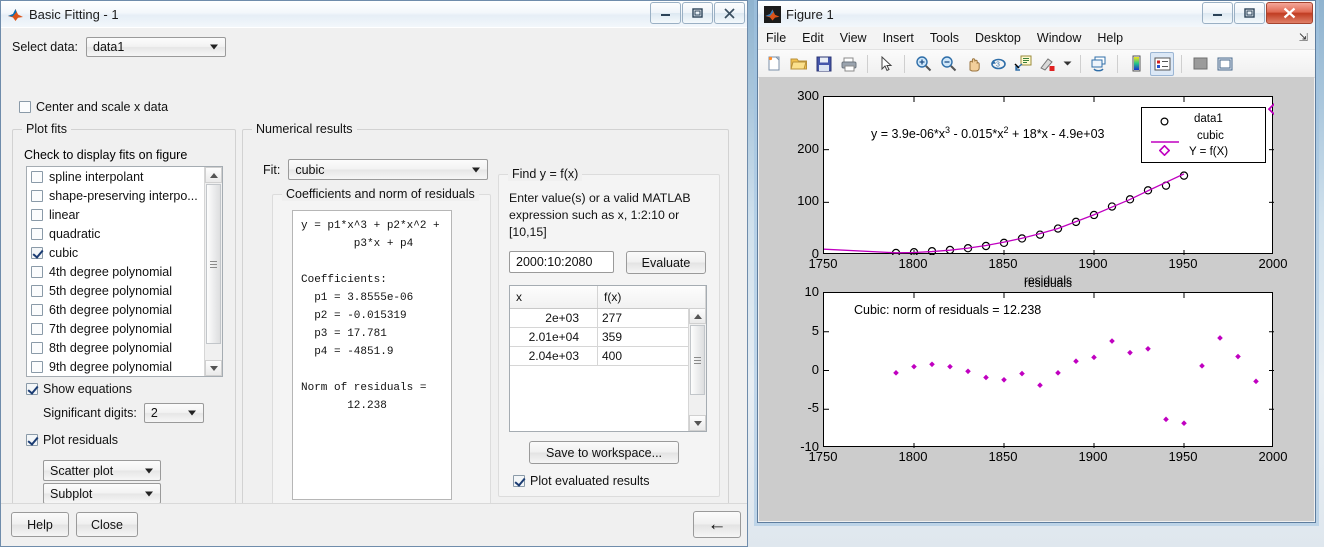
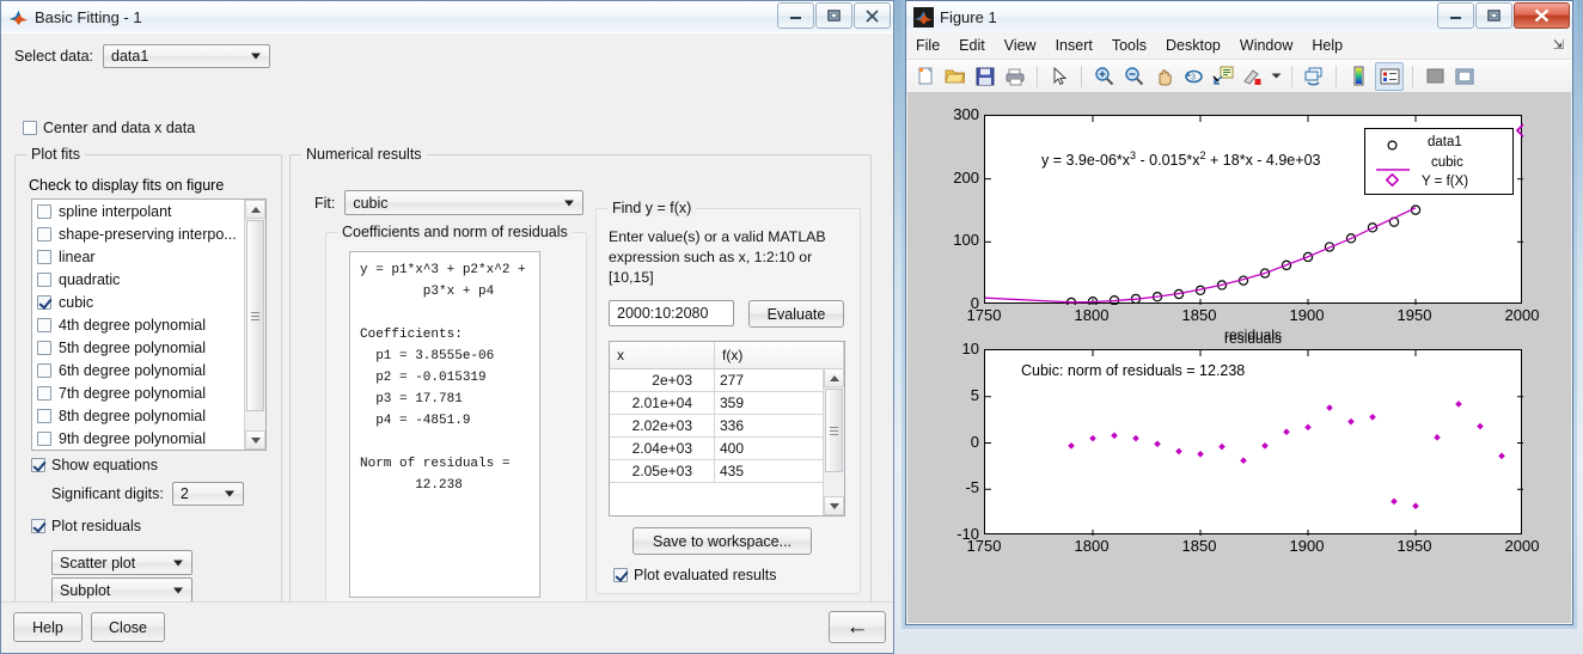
  Basic Fitting - 1
  Select data:
  data1
- Center and scale x data
+ Center and data x data
  Plot fits
  Check to display fits on figure
  spline interpolant
  shape-preserving interpo...
  linear
  quadratic
  cubic
  4th degree polynomial
  5th degree polynomial
  6th degree polynomial
  7th degree polynomial
  8th degree polynomial
  9th degree polynomial
  Show equations
  Significant digits:
  2
  Plot residuals
  Scatter plot
  Subplot
  Numerical results
  Fit:
  cubic
  Coefficients and norm of residuals
  y = p1*x^3 + p2*x^2 +
  p3*x + p4
  Coefficients:
  p1 = 3.8555e-06
  p2 = -0.015319
  p3 = 17.781
  p4 = -4851.9
  Norm of residuals =
  12.238
  Find y = f(x)
  Enter value(s) or a valid MATLAB expression such as x, 1:2:10 or [10,15]
  2000:10:2080
  Evaluate
  x
  f(x)
  2e+03
  277
  2.01e+04
  359
+ 2.02e+03
+ 336
  2.04e+03
  400
+ 2.05e+03
+ 435
  Save to workspace...
  Plot evaluated results
  Help
  Close
  ←
  Figure 1
  File
  Edit
  View
  Insert
  Tools
  Desktop
  Window
  Help
  ⇲
  0
  100
  200
  300
  1750
  1800
  1850
  1900
  1950
  2000
  y = 3.9e-06*x3 - 0.015*x2 + 18*x - 4.9e+03
  data1
  cubic
  Y = f(X)
  residuals
  -10
  -5
  0
  5
  10
  1750
  1800
  1850
  1900
  1950
  2000
  Cubic: norm of residuals = 12.238
